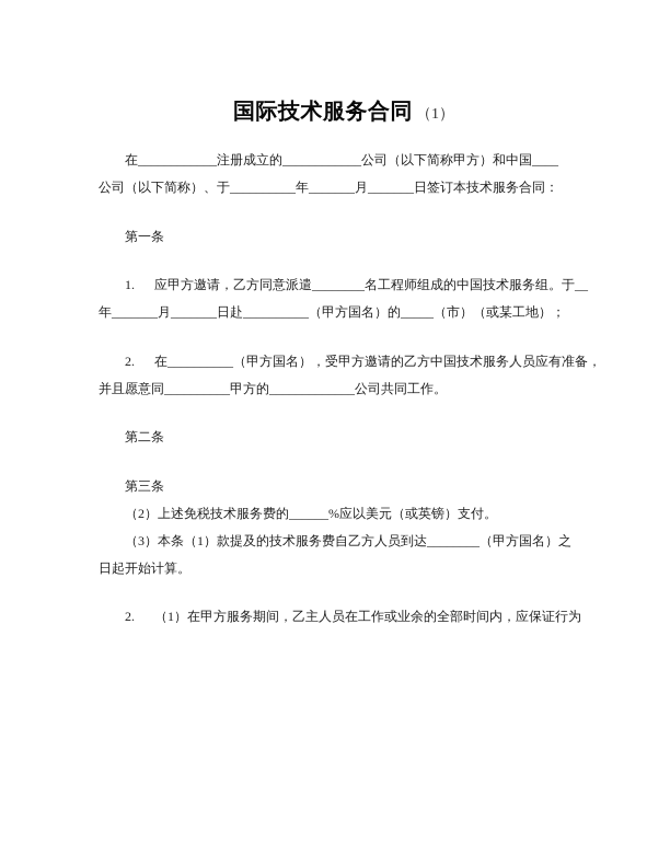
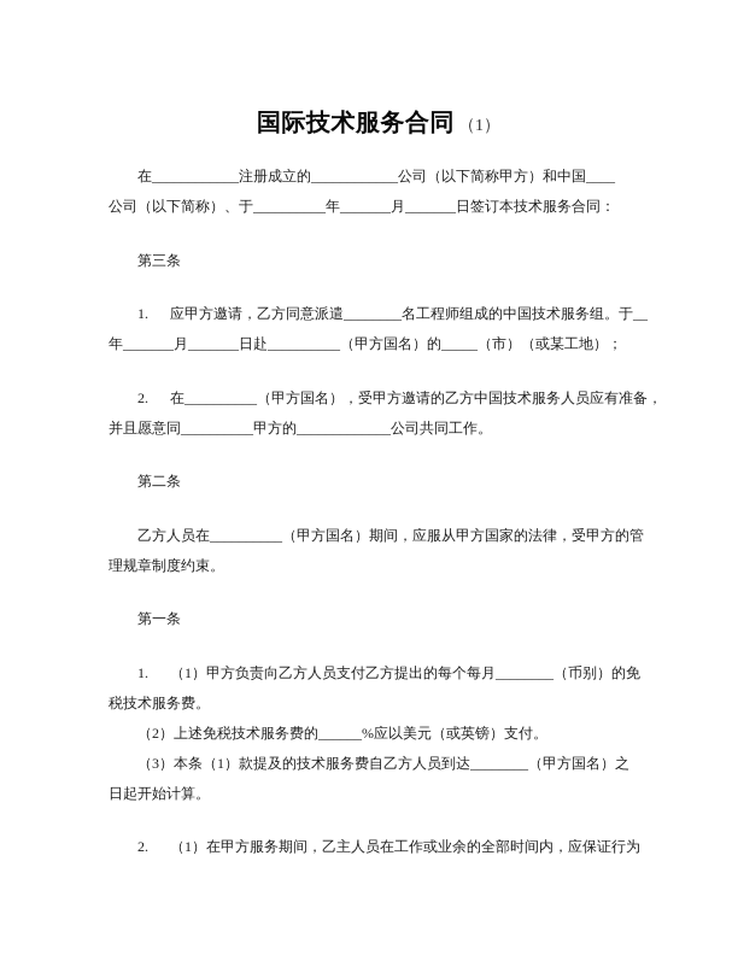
  国际技术服务合同 （1）
  在____________注册成立的____________公司（以下简称甲方）和中国____
  公司（以下简称）、于__________年_______月_______日签订本技术服务合同：
- 第一条
+ 第三条
  1. 应甲方邀请，乙方同意派遣________名工程师组成的中国技术服务组。于__
  年_______月_______日赴__________（甲方国名）的_____（市）（或某工地）；
  2. 在__________（甲方国名），受甲方邀请的乙方中国技术服务人员应有准备，
  并且愿意同__________甲方的_____________公司共同工作。
  第二条
+ 乙方人员在__________（甲方国名）期间，应服从甲方国家的法律，受甲方的管
+ 理规章制度约束。
- 第三条
+ 第一条
+ 1. （1）甲方负责向乙方人员支付乙方提出的每个每月________（币别）的免
+ 税技术服务费。
  （2）上述免税技术服务费的______%应以美元（或英镑）支付。
  （3）本条（1）款提及的技术服务费自乙方人员到达________（甲方国名）之
  日起开始计算。
  2. （1）在甲方服务期间，乙主人员在工作或业余的全部时间内，应保证行为
